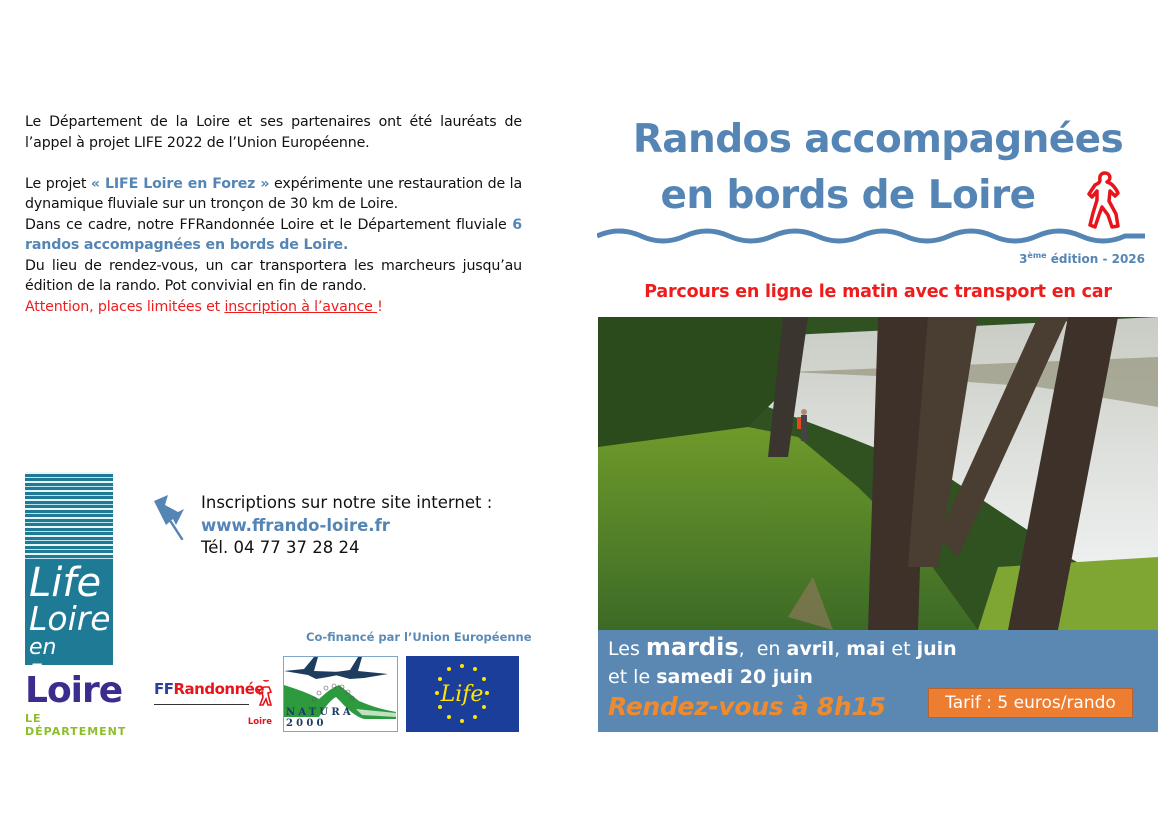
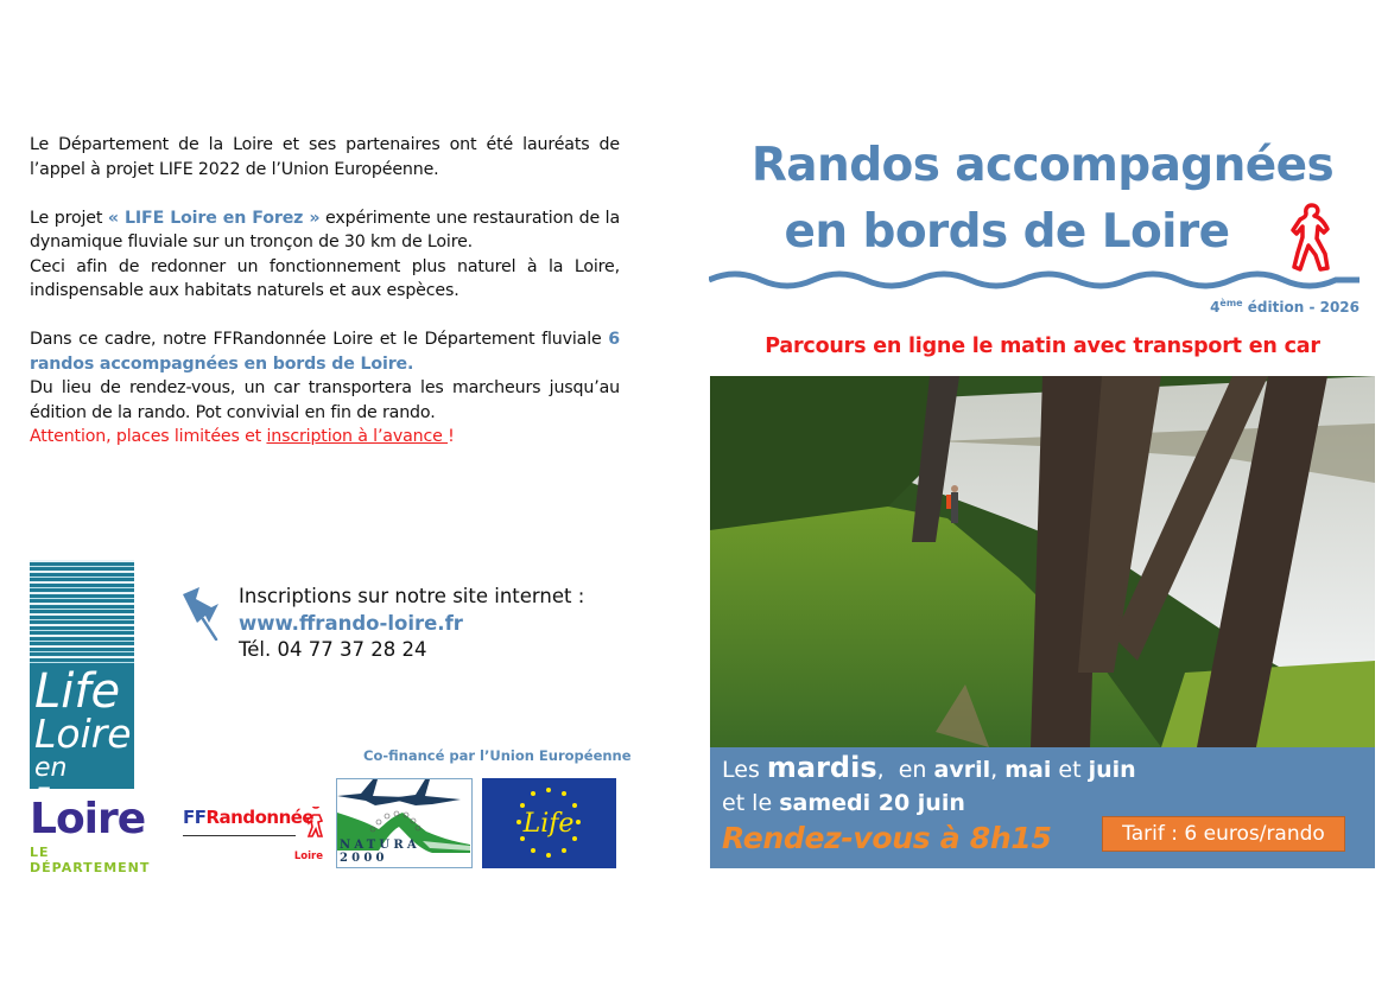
  Le Département de la Loire et ses partenaires ont été lauréats de l’appel à projet LIFE 2022 de l’Union Européenne.
  Le projet « LIFE Loire en Forez » expérimente une restauration de la dynamique fluviale sur un tronçon de 30 km de Loire.
+ Ceci afin de redonner un fonctionnement plus naturel à la Loire, indispensable aux habitats naturels et aux espèces.
  Dans ce cadre, notre FFRandonnée Loire et le Département fluviale 6 randos accompagnées en bords de Loire.
  Du lieu de rendez-vous, un car transportera les marcheurs jusqu’au édition de la rando. Pot convivial en fin de rando.
  Attention, places limitées et inscription à l’avance !
  Life
  Loire
  Inscriptions sur notre site internet :
  www.ffrando-loire.fr
  Tél. 04 77 37 28 24
  Co-financé par l’Union Européenne
  Loire
  LE DÉPARTEMENT
  FFRandonnée
  Loire
  NATURA 2000
  Life
  Randos accompagnées
  en bords de Loire
- 3ème édition - 2026
+ 4ème édition - 2026
  Parcours en ligne le matin avec transport en car
  Les mardis, en avril, mai et juin
  et le samedi 20 juin
  Rendez-vous à 8h15
- Tarif : 5 euros/rando
+ Tarif : 6 euros/rando
